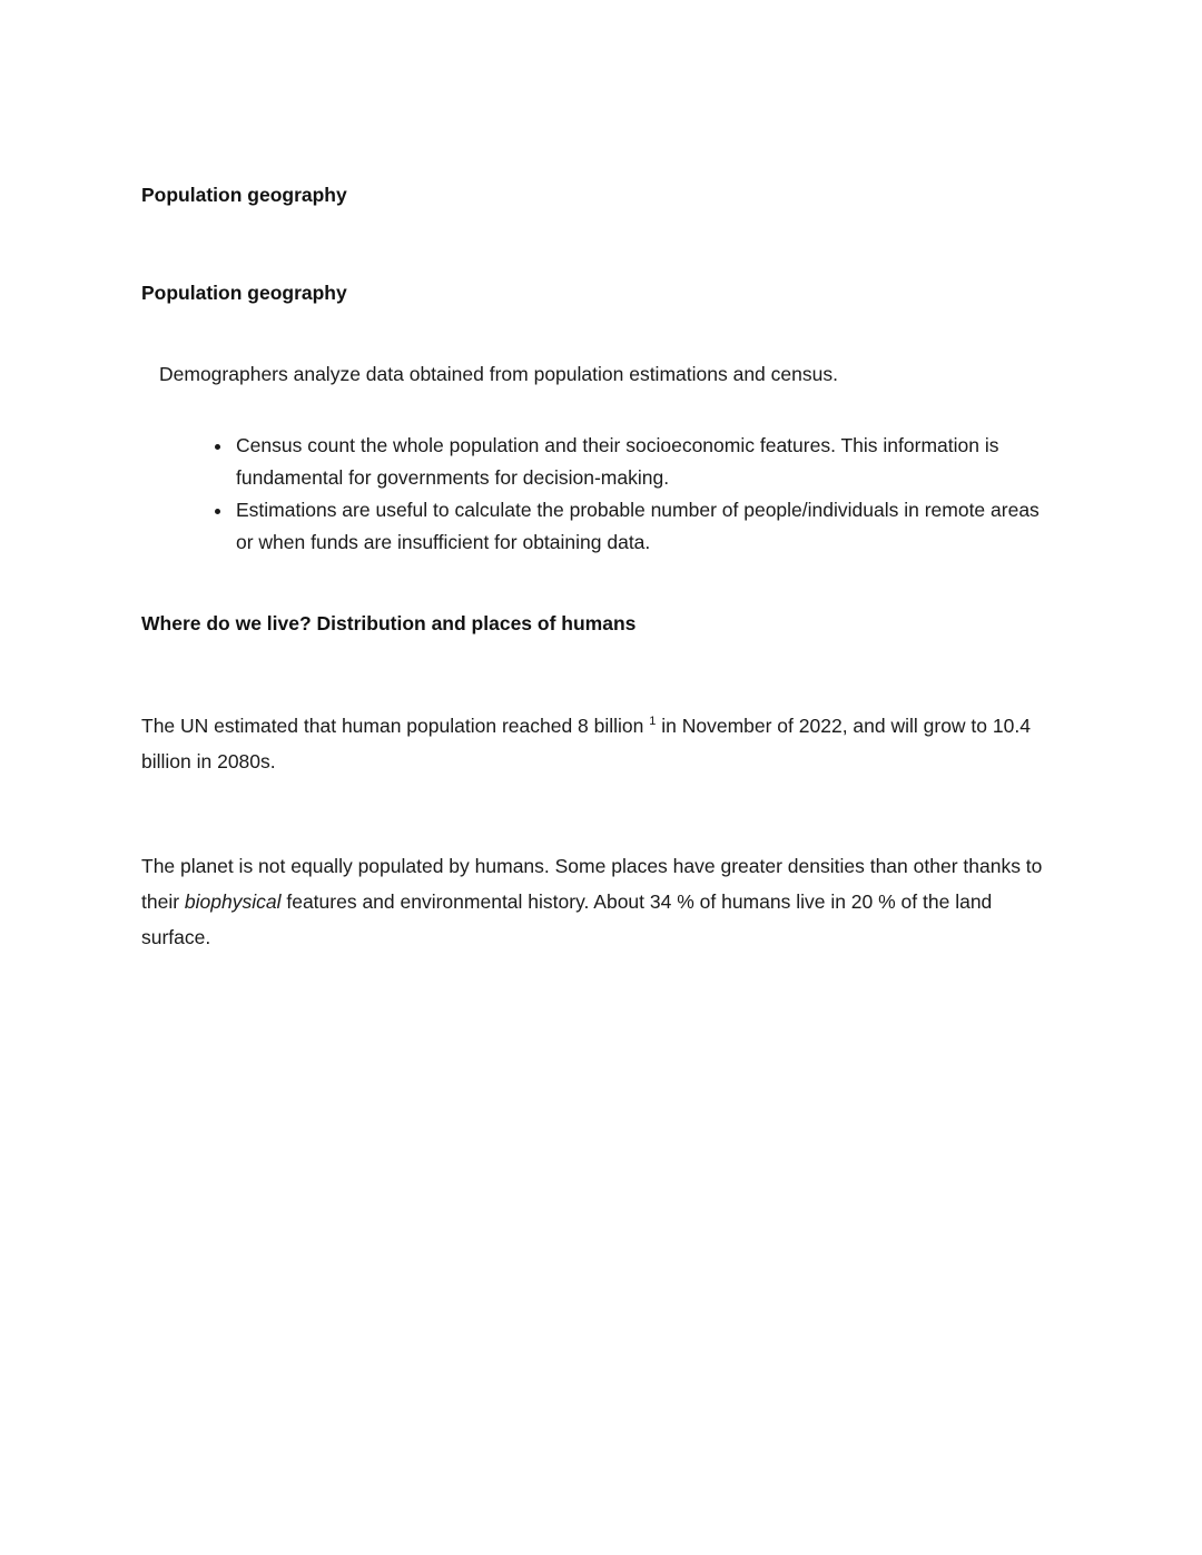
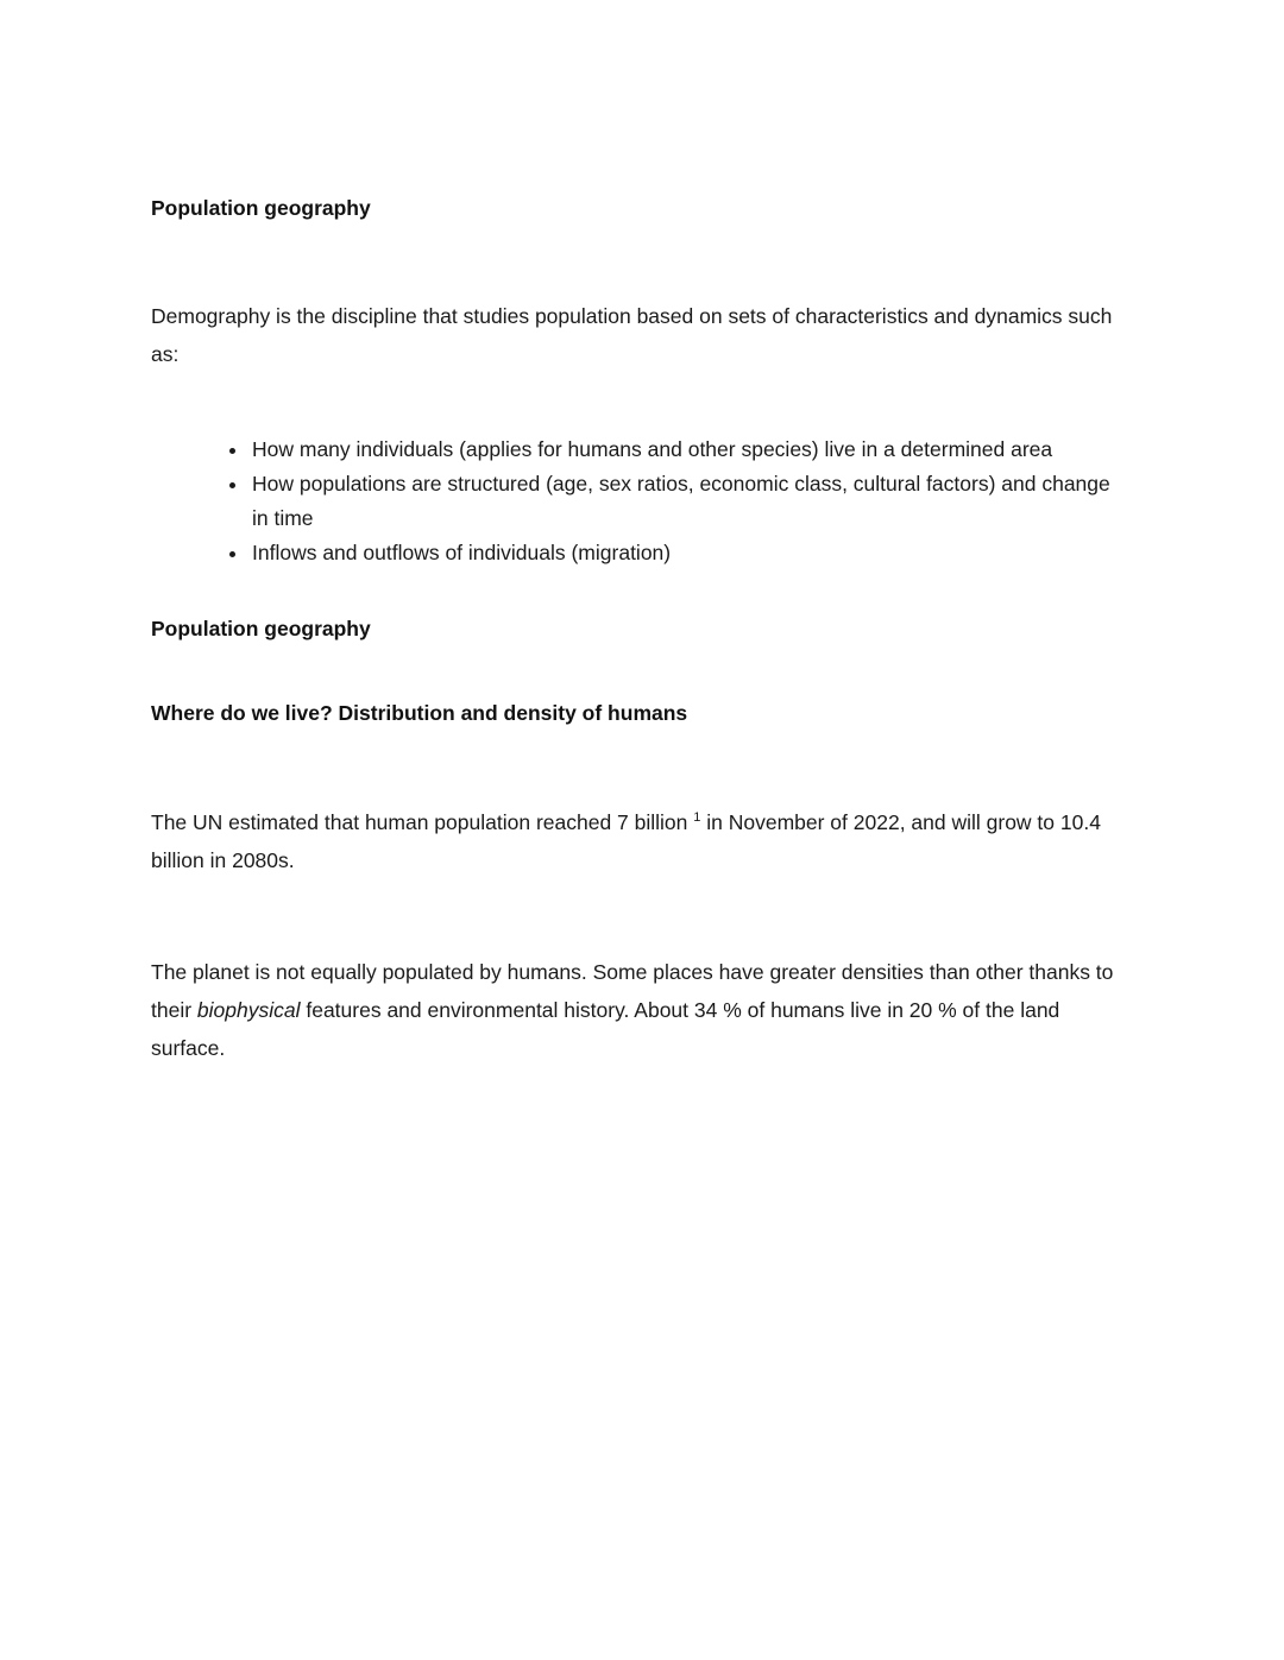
  Population geography
+ Demography is the discipline that studies population based on sets of characteristics and dynamics such as:
+ How many individuals (applies for humans and other species) live in a determined area
+ How populations are structured (age, sex ratios, economic class, cultural factors) and change in time
+ Inflows and outflows of individuals (migration)
  Population geography
- Demographers analyze data obtained from population estimations and census.
- Census count the whole population and their socioeconomic features. This information is fundamental for governments for decision-making.
- Estimations are useful to calculate the probable number of people/individuals in remote areas or when funds are insufficient for obtaining data.
- Where do we live? Distribution and places of humans
+ Where do we live? Distribution and density of humans
- The UN estimated that human population reached 8 billion 1 in November of 2022, and will grow to 10.4 billion in 2080s.
+ The UN estimated that human population reached 7 billion 1 in November of 2022, and will grow to 10.4 billion in 2080s.
  The planet is not equally populated by humans. Some places have greater densities than other thanks to their biophysical features and environmental history. About 34 % of humans live in 20 % of the land surface.
